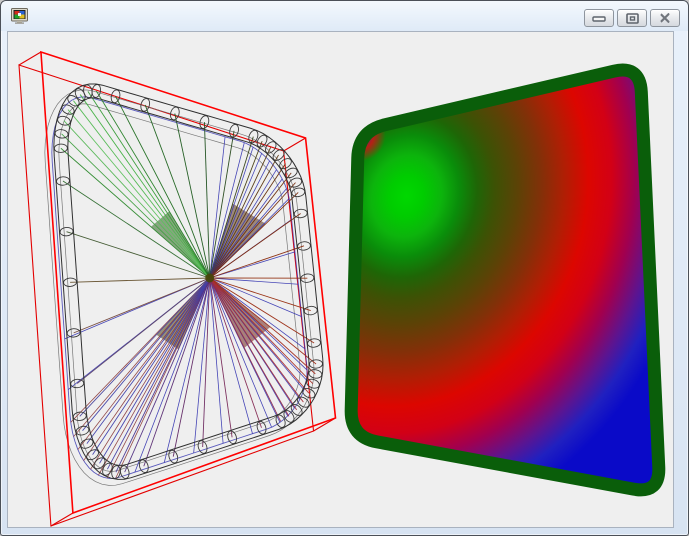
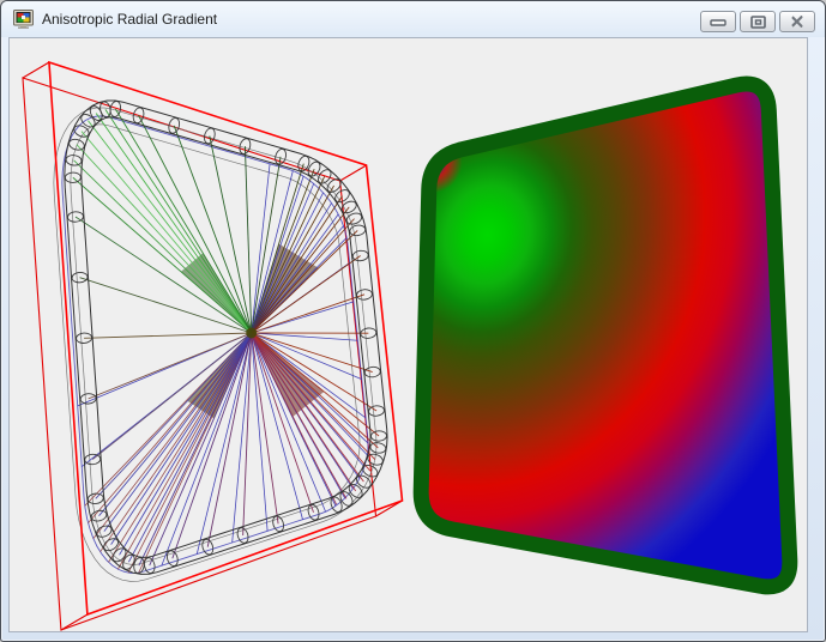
+ Anisotropic Radial Gradient
